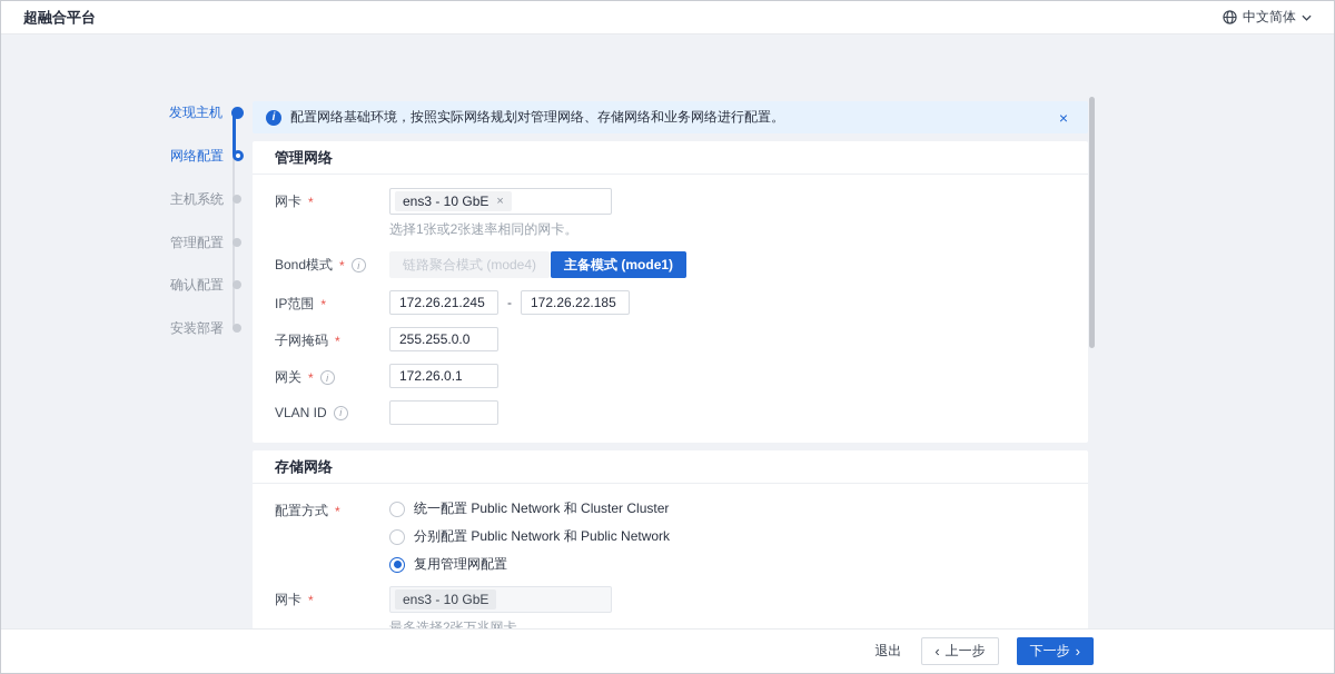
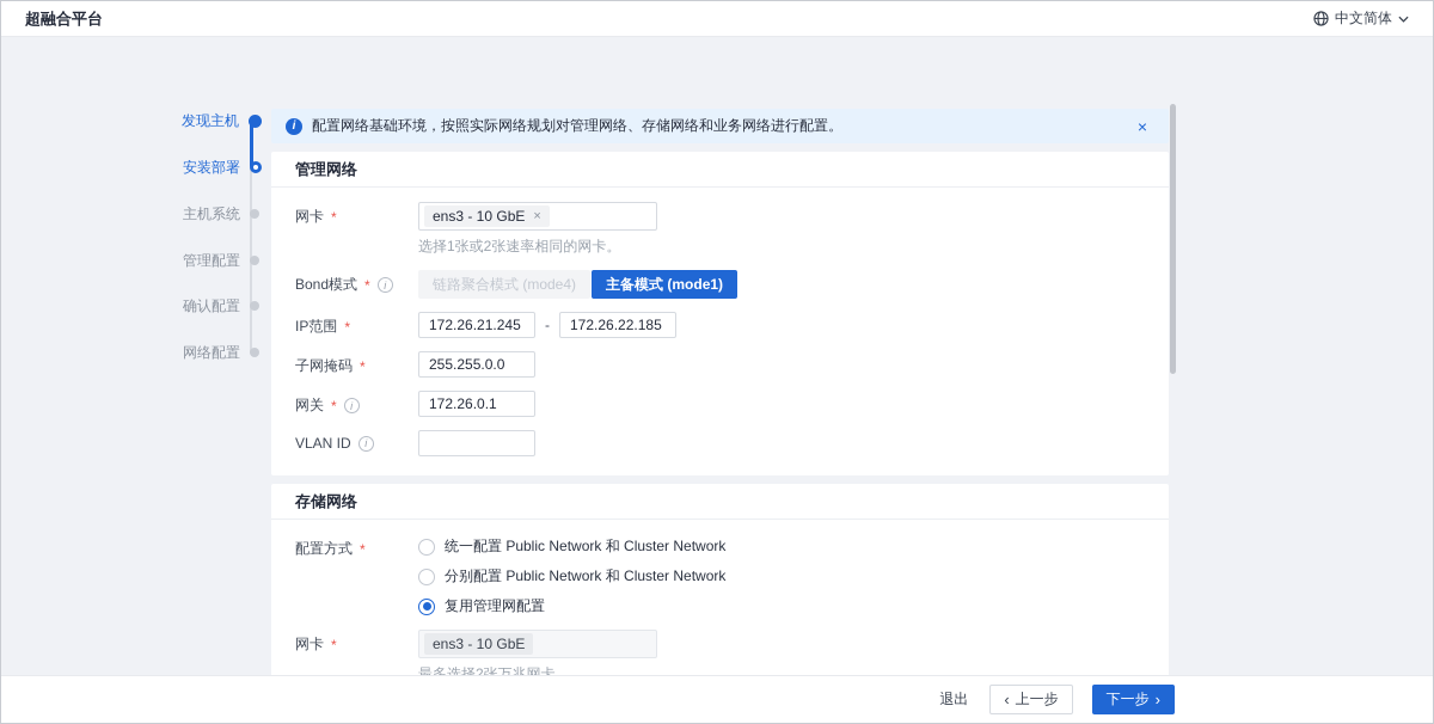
  超融合平台
  中文简体
  发现主机
- 网络配置
+ 安装部署
  主机系统
  管理配置
  确认配置
- 安装部署
+ 网络配置
  i
  配置网络基础环境，按照实际网络规划对管理网络、存储网络和业务网络进行配置。
  ×
  管理网络
  网卡
  *
  ens3 - 10 GbE
  ×
  选择1张或2张速率相同的网卡。
  Bond模式
  *
  i
  链路聚合模式 (mode4)
  主备模式 (mode1)
  IP范围
  *
  172.26.21.245
  -
  172.26.22.185
  子网掩码
  *
  255.255.0.0
  网关
  *
  i
  172.26.0.1
  VLAN ID
  i
  存储网络
  配置方式
  *
- 统一配置 Public Network 和 Cluster Cluster
+ 统一配置 Public Network 和 Cluster Network
- 分别配置 Public Network 和 Public Network
+ 分别配置 Public Network 和 Cluster Network
  复用管理网配置
  网卡
  *
  ens3 - 10 GbE
  最多选择2张万兆网卡。
  退出
  ‹
  上一步
  下一步
  ›
